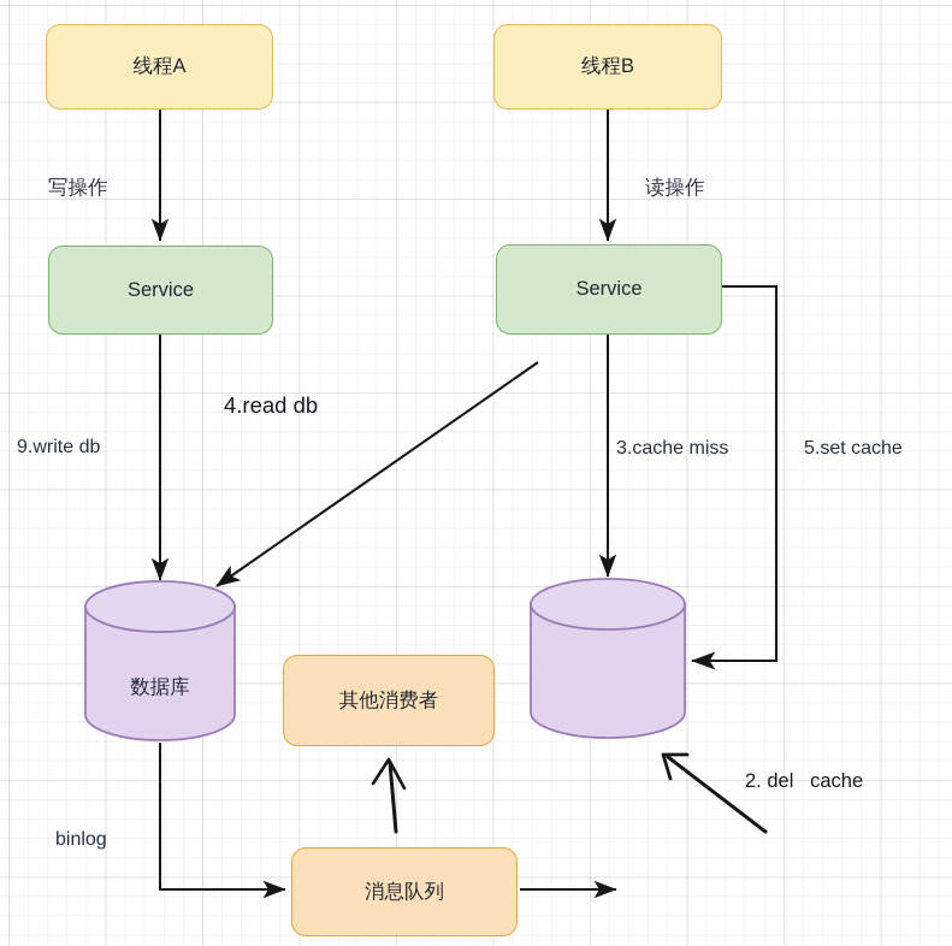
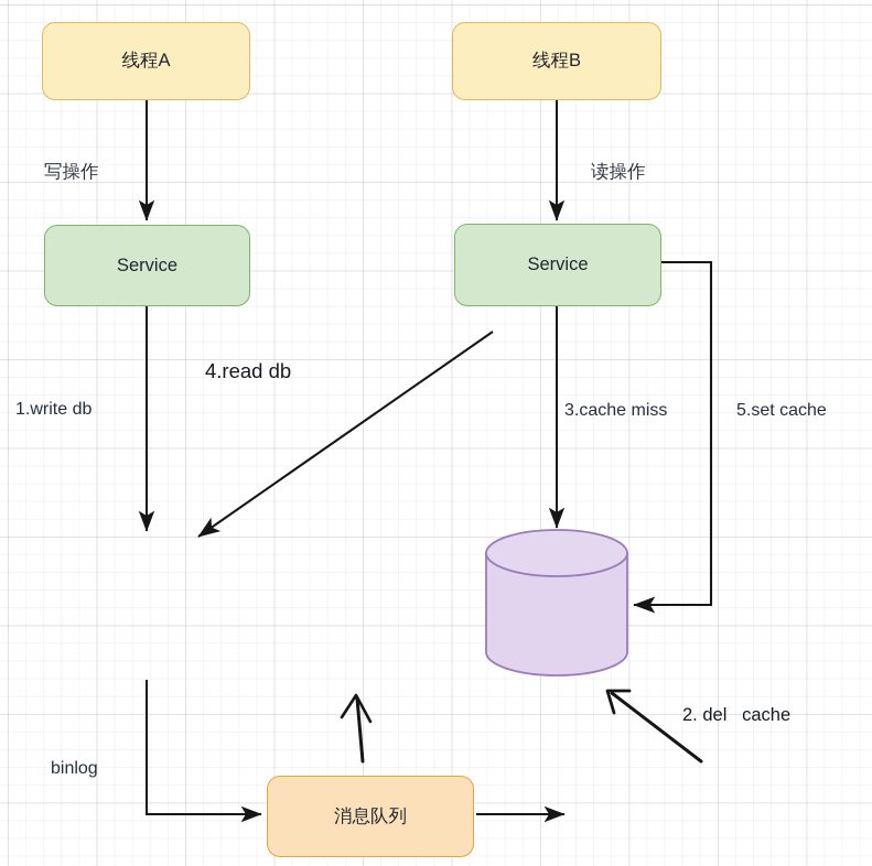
  线程A
  线程B
  Service
  Service
- 数据库
- 其他消费者
  消息队列
  写操作
  读操作
- 9.write db
+ 1.write db
  4.read db
  3.cache miss
  5.set cache
  binlog
  2. del cache
